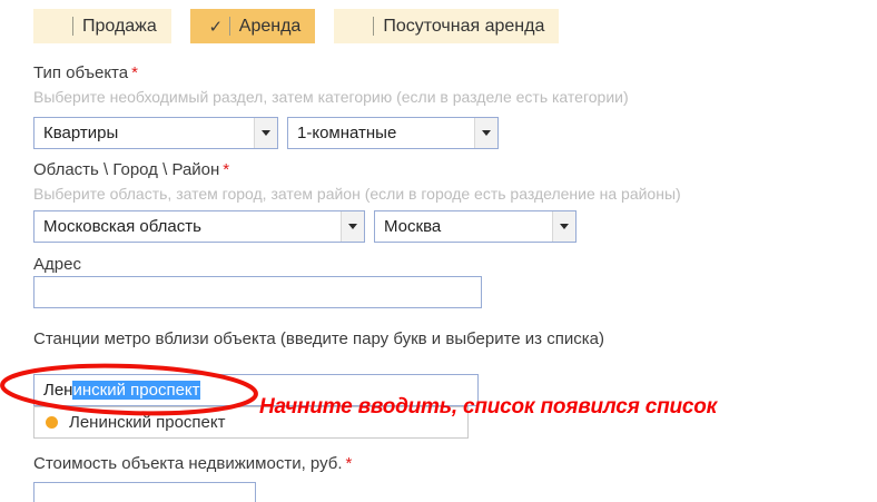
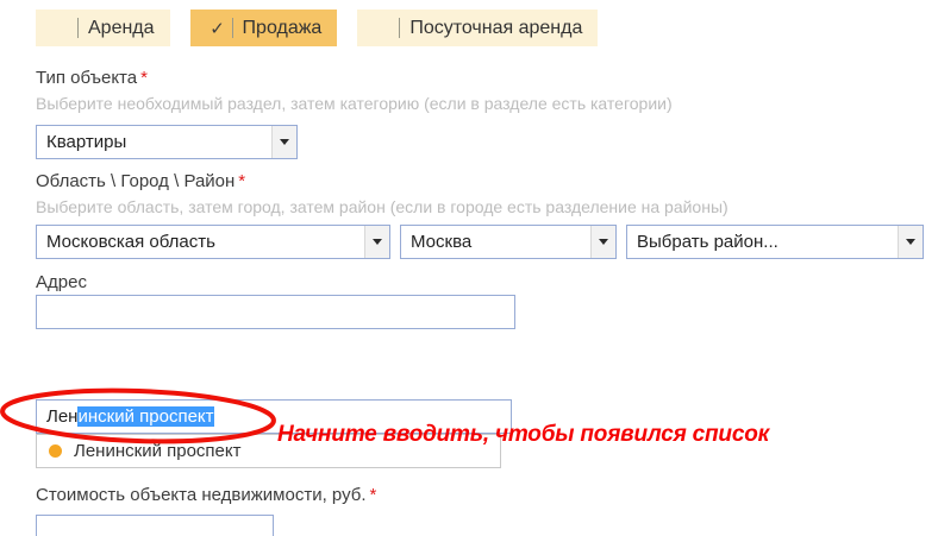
- Продажа
+ Аренда
  ✓
- Аренда
+ Продажа
  Посуточная аренда
  Тип объекта *
  Выберите необходимый раздел, затем категорию (если в разделе есть категории)
  Квартиры
- 1-комнатные
  Область \ Город \ Район *
  Выберите область, затем город, затем район (если в городе есть разделение на районы)
  Московская область
  Москва
+ Выбрать район...
  Адрес
- Станции метро вблизи объекта (введите пару букв и выберите из списка)
  Лен
  инский проспект
  Ленинский проспект
- Начните вводить, список появился список
+ Начните вводить, чтобы появился список
  Стоимость объекта недвижимости, руб. *
